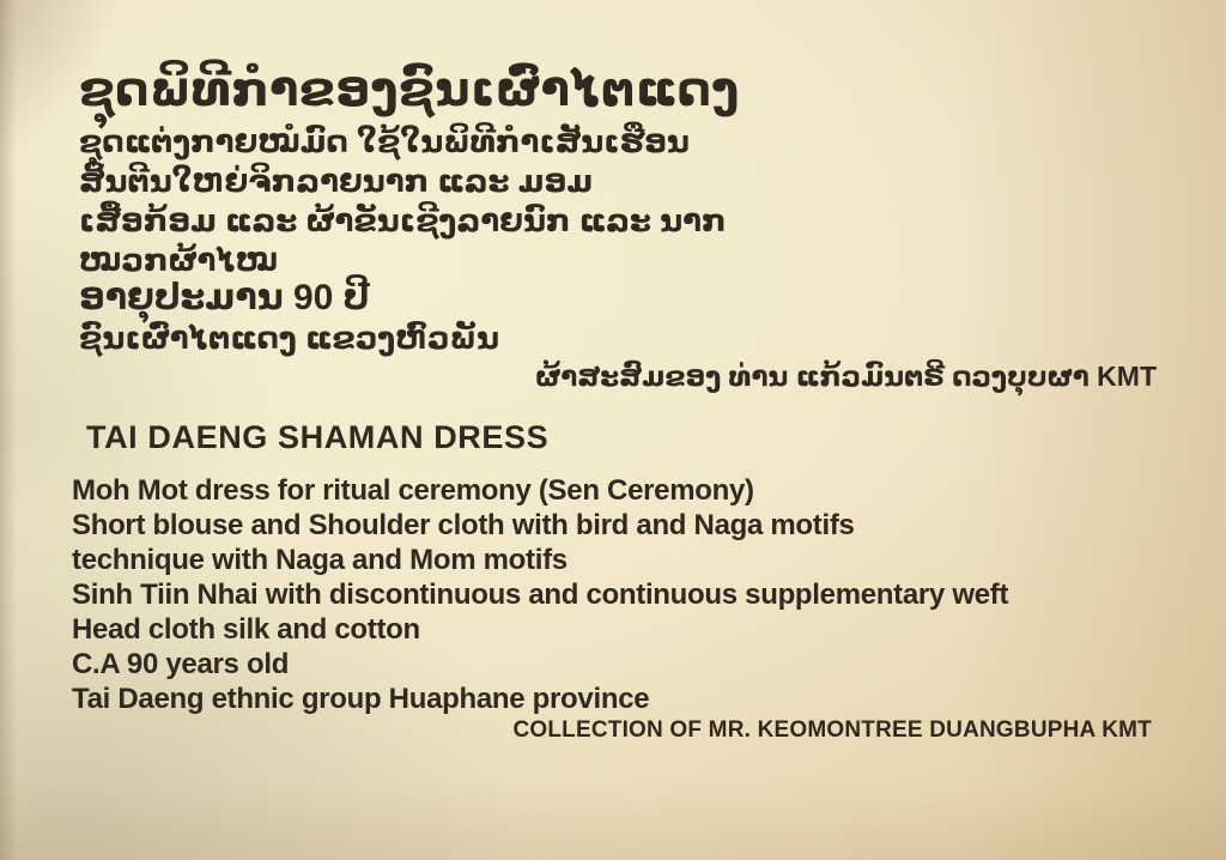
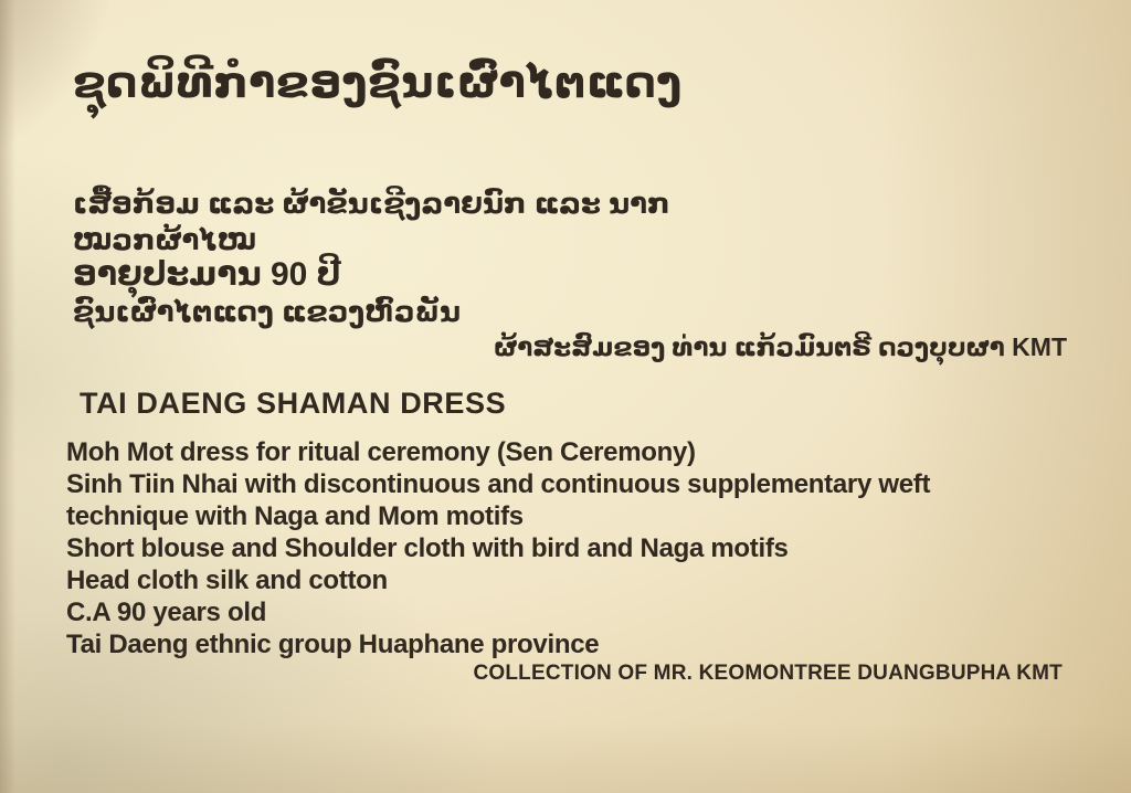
  ຊຸດພິທີກຳຂອງຊົນເຜົ່າໄຕແດງ
- ຊຸດແຕ່ງກາຍໝໍມົດ ໃຊ້ໃນພິທີກຳເສັນເຮືອນ
- ສິ້ນຕີນໃຫຍ່ຈິກລາຍນາກ ແລະ ມອມ
  ເສື້ອກ້ອມ ແລະ ຜ້າຂັນເຊີງລາຍນົກ ແລະ ນາກ
  ໝວກຜ້າໄໝ
  ອາຍຸປະມານ 90 ປີ
  ຊົນເຜົ່າໄຕແດງ ແຂວງຫົວພັນ
  ຜ້າສະສົມຂອງ ທ່ານ ແກ້ວມົນຕຣີ ດວງບຸບຜາ KMT
  TAI DAENG SHAMAN DRESS
  Moh Mot dress for ritual ceremony (Sen Ceremony)
- Short blouse and Shoulder cloth with bird and Naga motifs
+ Sinh Tiin Nhai with discontinuous and continuous supplementary weft
  technique with Naga and Mom motifs
- Sinh Tiin Nhai with discontinuous and continuous supplementary weft
+ Short blouse and Shoulder cloth with bird and Naga motifs
  Head cloth silk and cotton
  C.A 90 years old
  Tai Daeng ethnic group Huaphane province
  COLLECTION OF MR. KEOMONTREE DUANGBUPHA KMT
